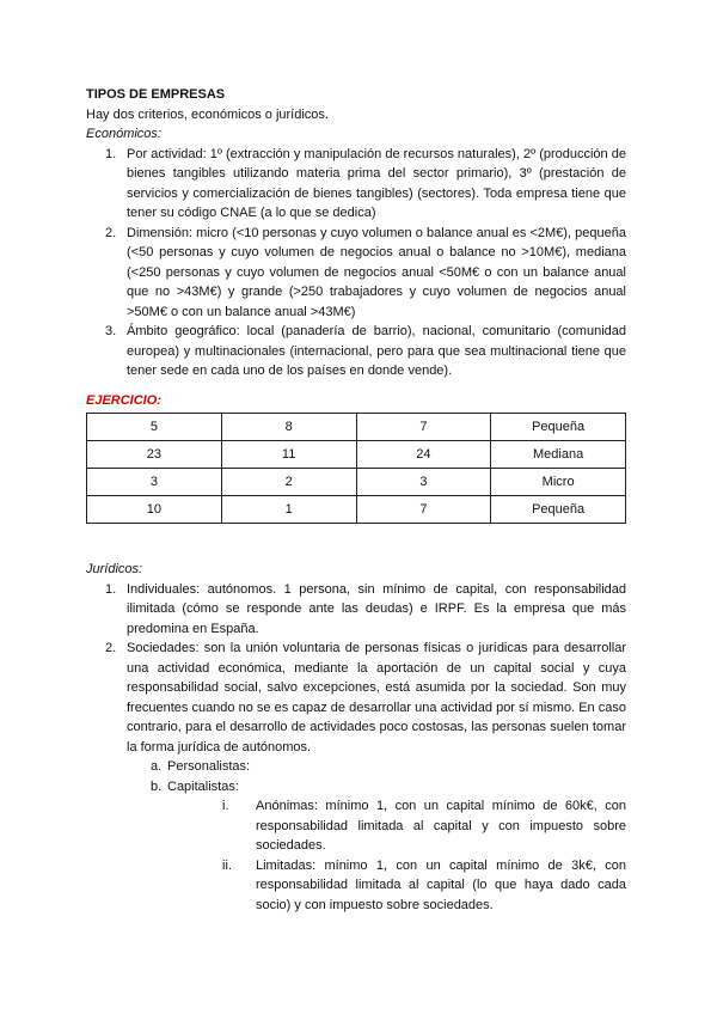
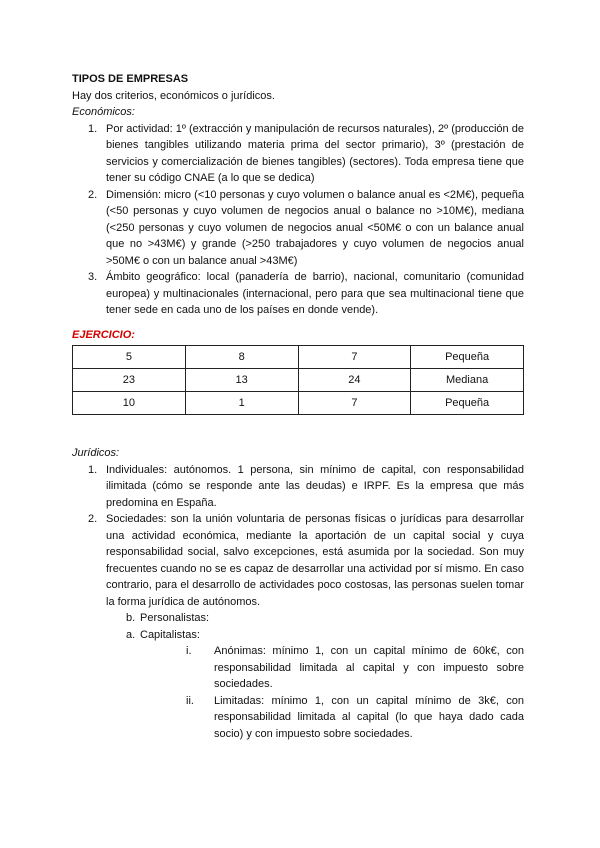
  TIPOS DE EMPRESAS
  Hay dos criterios, económicos o jurídicos.
  Económicos:
  1.
  Por actividad: 1º (extracción y manipulación de recursos naturales), 2º (producción de bienes tangibles utilizando materia prima del sector primario), 3º (prestación de servicios y comercialización de bienes tangibles) (sectores). Toda empresa tiene que tener su código CNAE (a lo que se dedica)
  2.
  Dimensión: micro (<10 personas y cuyo volumen o balance anual es <2M€), pequeña (<50 personas y cuyo volumen de negocios anual o balance no >10M€), mediana (<250 personas y cuyo volumen de negocios anual <50M€ o con un balance anual que no >43M€) y grande (>250 trabajadores y cuyo volumen de negocios anual >50M€ o con un balance anual >43M€)
  3.
  Ámbito geográfico: local (panadería de barrio), nacional, comunitario (comunidad europea) y multinacionales (internacional, pero para que sea multinacional tiene que tener sede en cada uno de los países en donde vende).
  EJERCICIO:
  5	8	7	Pequeña
- 23	11	24	Mediana
+ 23	13	24	Mediana
- 3	2	3	Micro
  10	1	7	Pequeña
  Jurídicos:
  1.
  Individuales: autónomos. 1 persona, sin mínimo de capital, con responsabilidad ilimitada (cómo se responde ante las deudas) e IRPF. Es la empresa que más predomina en España.
  2.
  Sociedades: son la unión voluntaria de personas físicas o jurídicas para desarrollar una actividad económica, mediante la aportación de un capital social y cuya responsabilidad social, salvo excepciones, está asumida por la sociedad. Son muy frecuentes cuando no se es capaz de desarrollar una actividad por sí mismo. En caso contrario, para el desarrollo de actividades poco costosas, las personas suelen tomar la forma jurídica de autónomos.
- a.
+ b.
  Personalistas:
- b.
+ a.
  Capitalistas:
  i.
  Anónimas: mínimo 1, con un capital mínimo de 60k€, con responsabilidad limitada al capital y con impuesto sobre sociedades.
  ii.
  Limitadas: mínimo 1, con un capital mínimo de 3k€, con responsabilidad limitada al capital (lo que haya dado cada socio) y con impuesto sobre sociedades.
